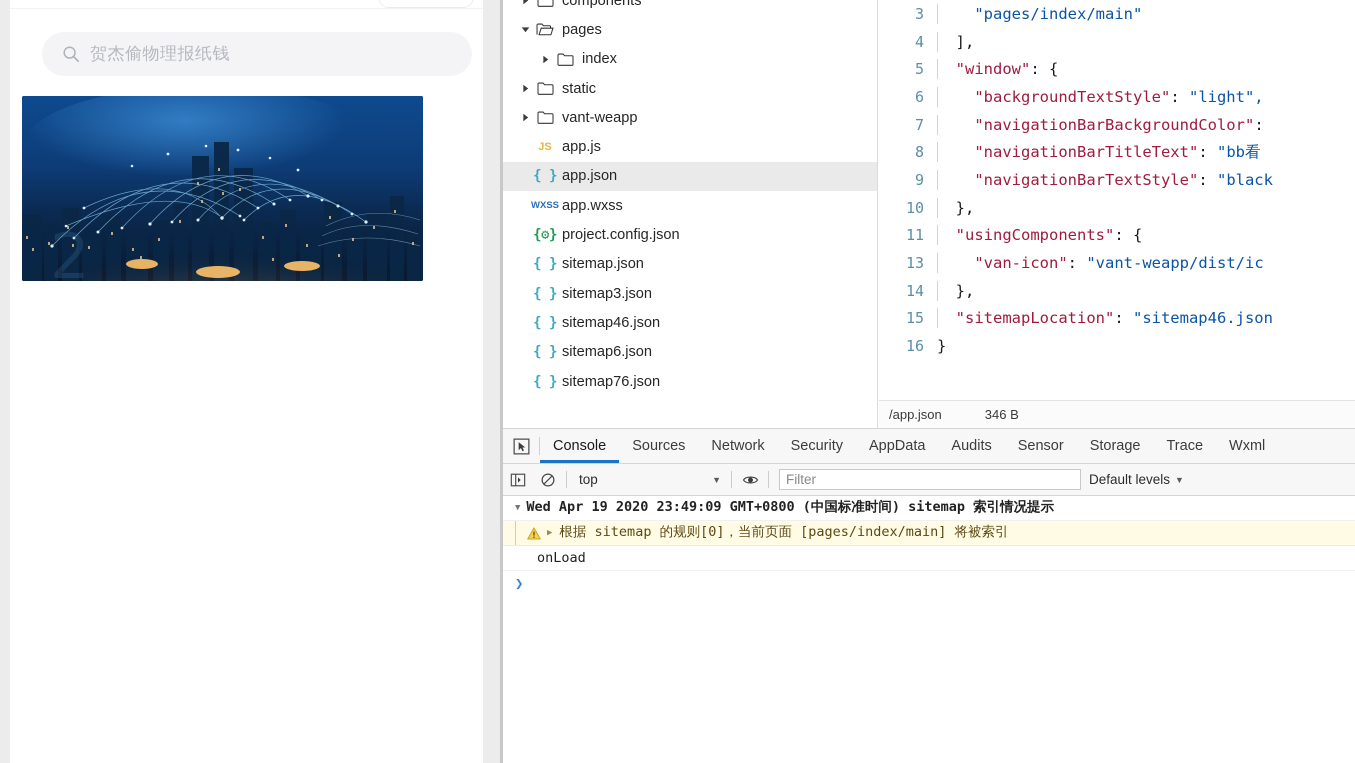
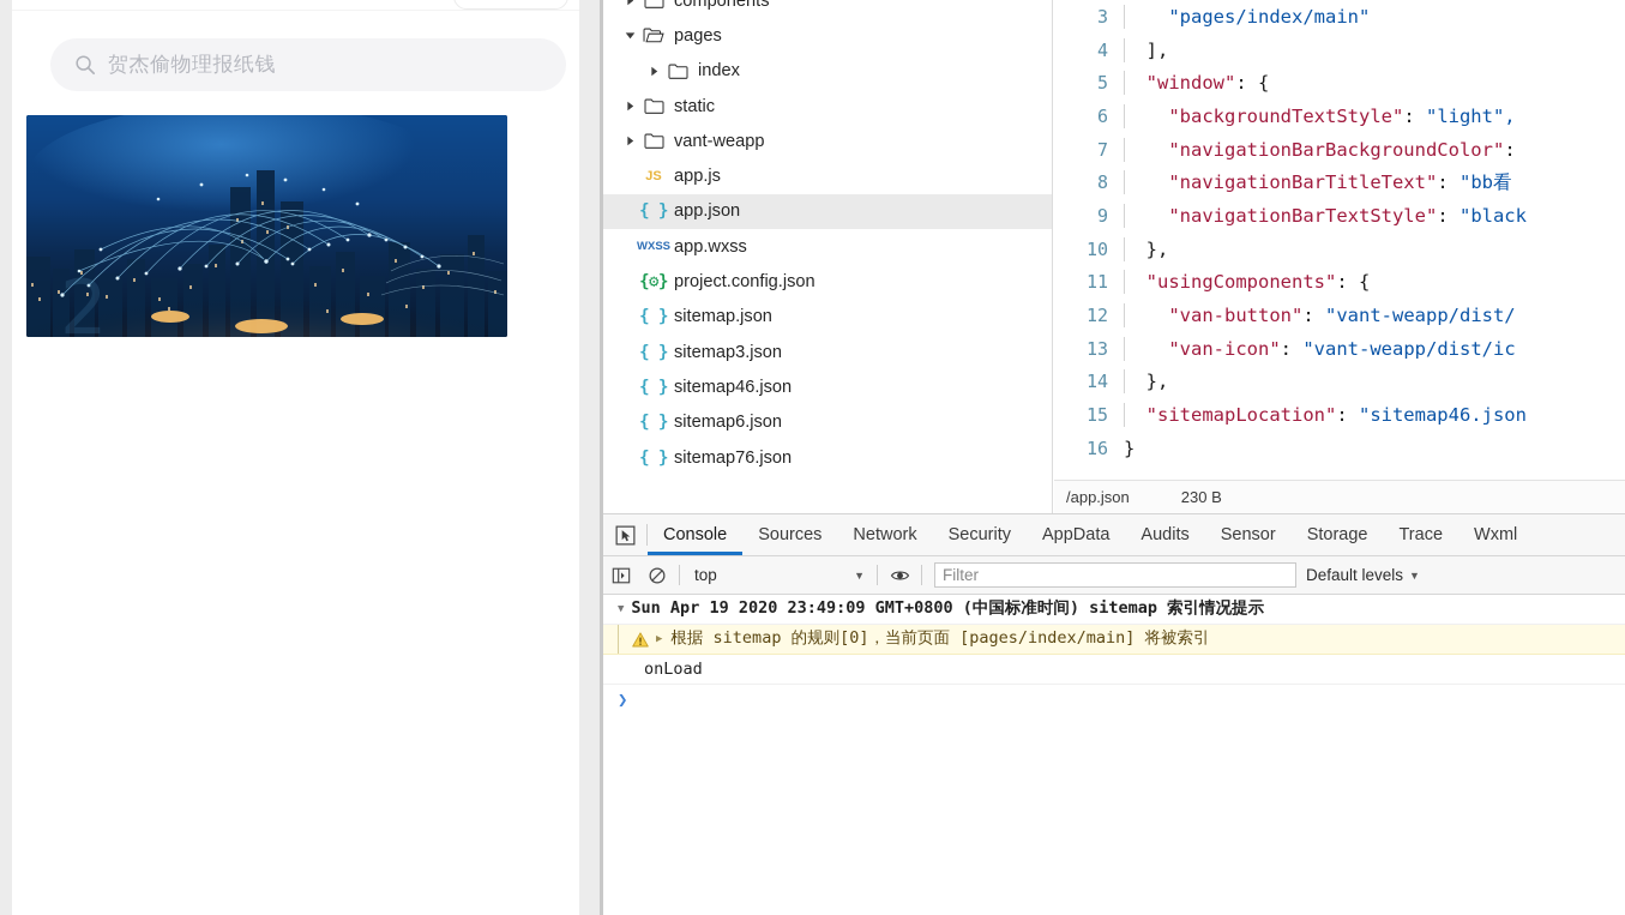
  贺杰偷物理报纸钱
  2
  components
  pages
  index
  static
  vant-weapp
  JS
  app.js
  { }
  app.json
  WXSS
  app.wxss
  {⚙}
  project.config.json
  { }
  sitemap.json
  { }
  sitemap3.json
  { }
  sitemap46.json
  { }
  sitemap6.json
  { }
  sitemap76.json
  3
  "pages/index/main"
  4
  ],
  5
  "window": {
  6
  "backgroundTextStyle": "light",
  7
  "navigationBarBackgroundColor":
  8
  "navigationBarTitleText": "bb看
  9
  "navigationBarTextStyle": "black
  10
  },
  11
  "usingComponents": {
+ 12
+ "van-button": "vant-weapp/dist/
  13
  "van-icon": "vant-weapp/dist/ic
  14
  },
  15
  "sitemapLocation": "sitemap46.json
  16
  }
  /app.json
- 346 B
+ 230 B
  Console
  Sources
  Network
  Security
  AppData
  Audits
  Sensor
  Storage
  Trace
  Wxml
  top
  ▼
  Filter
  Default levels
  ▼
  ▼
- Wed Apr 19 2020 23:49:09 GMT+0800 (中国标准时间) sitemap 索引情况提示
+ Sun Apr 19 2020 23:49:09 GMT+0800 (中国标准时间) sitemap 索引情况提示
  ▶
  根据 sitemap 的规则[0]，当前页面 [pages/index/main] 将被索引
  onLoad
  ❯
